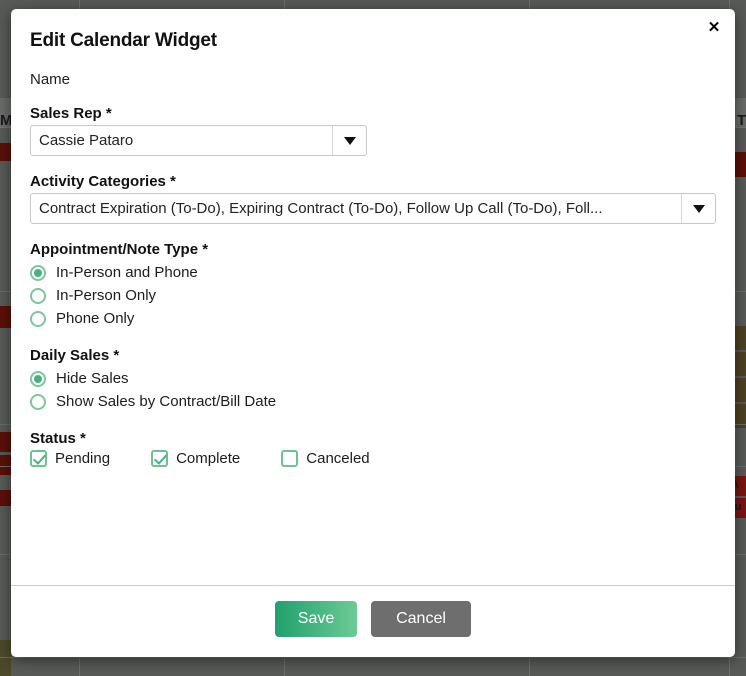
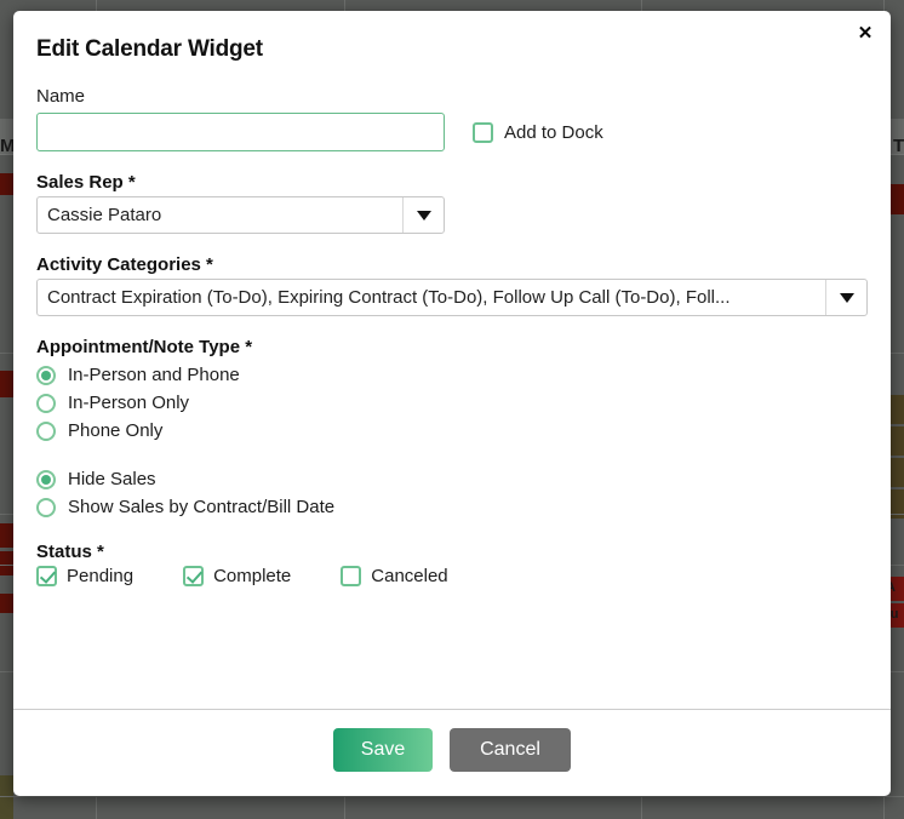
  M
  T
  ✕
  Edit Calendar Widget
  Name
+ Add to Dock
  Sales Rep *
  Cassie Pataro
  Activity Categories *
  Contract Expiration (To-Do), Expiring Contract (To-Do), Follow Up Call (To-Do), Foll...
  Appointment/Note Type *
  In-Person and Phone
  In-Person Only
  Phone Only
- Daily Sales *
  Hide Sales
  Show Sales by Contract/Bill Date
  Status *
  Pending
  Complete
  Canceled
  Save
  Cancel
